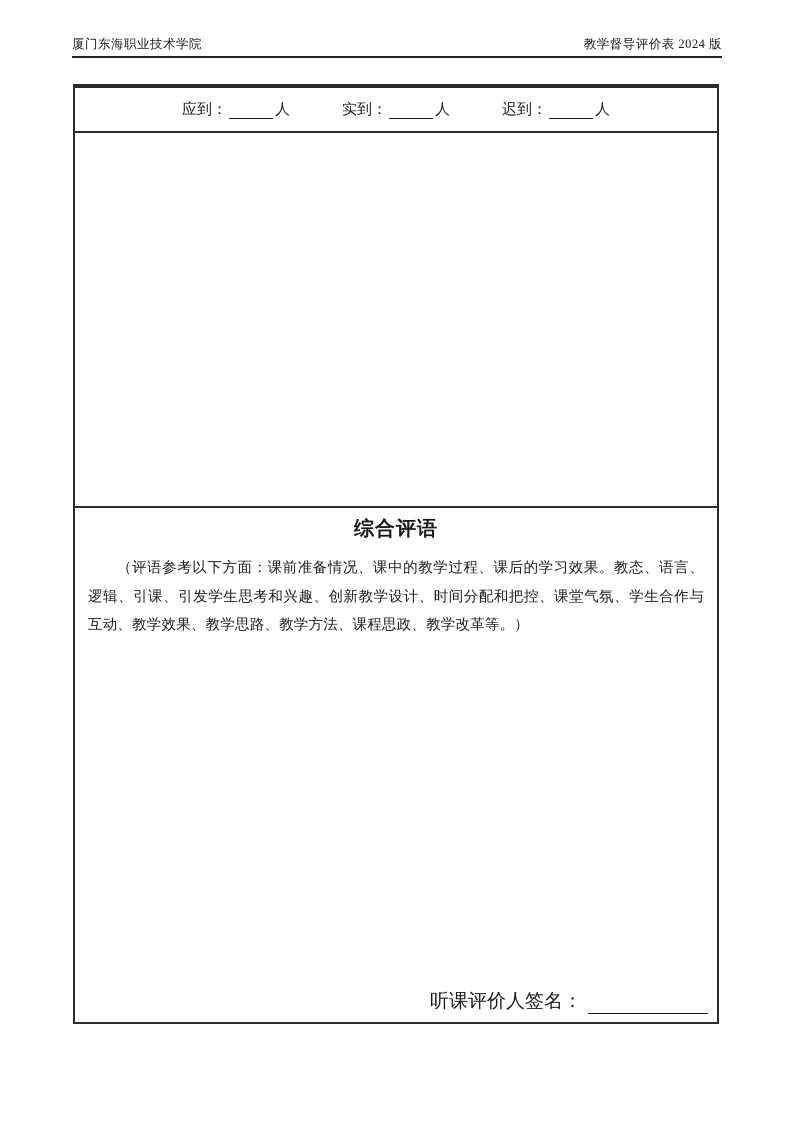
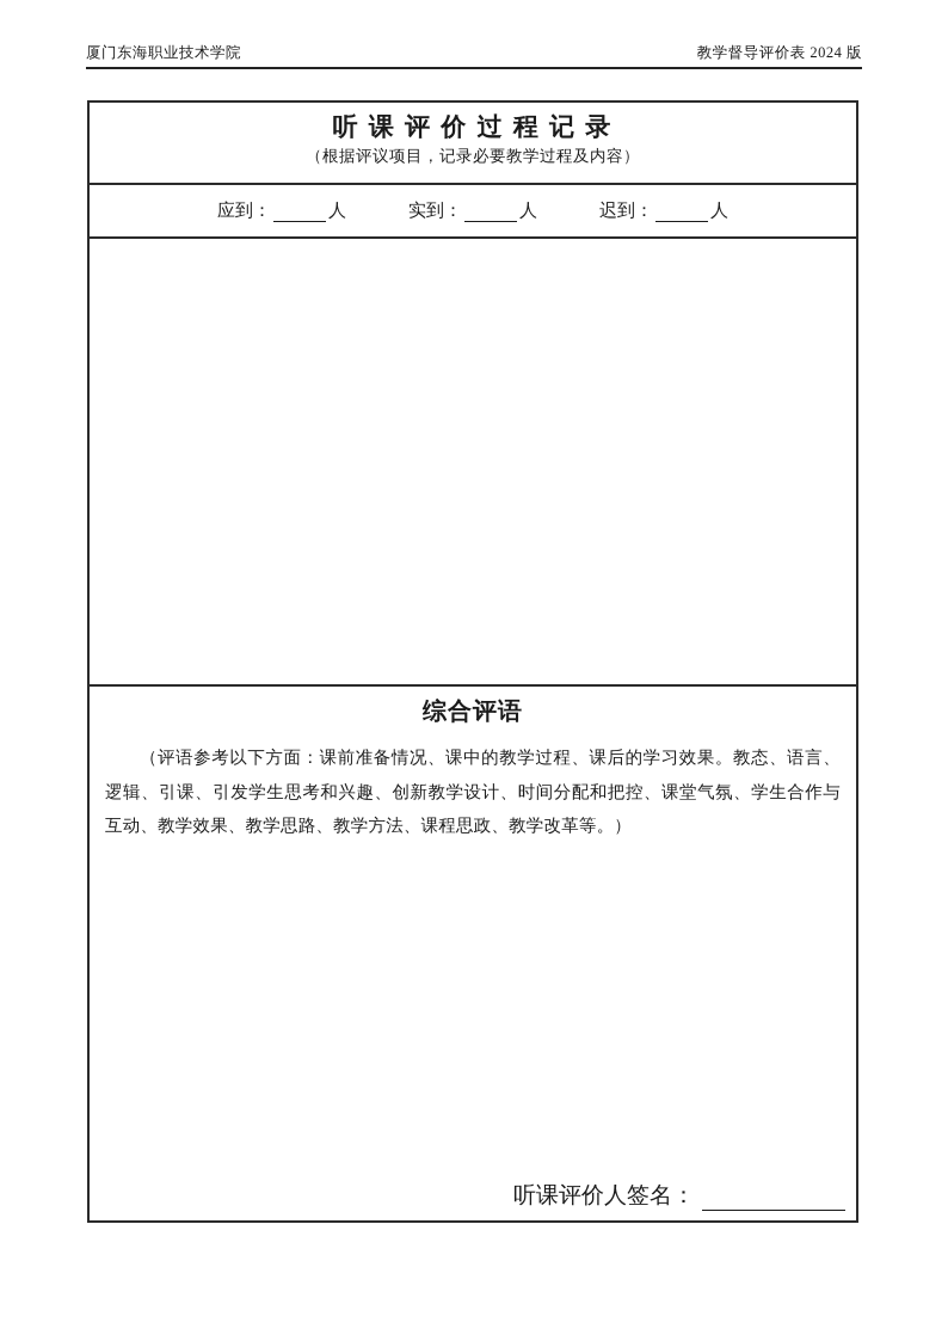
  厦门东海职业技术学院
  教学督导评价表 2024 版
+ 听 课 评 价 过 程 记 录
+ （根据评议项目，记录必要教学过程及内容）
  应到：
  人
  实到：
  人
  迟到：
  人
  综合评语
  （评语参考以下方面：课前准备情况、课中的教学过程、课后的学习效果。教态、语言、逻辑、引课、引发学生思考和兴趣、创新教学设计、时间分配和把控、课堂气氛、学生合作与互动、教学效果、教学思路、教学方法、课程思政、教学改革等。）
  听课评价人签名：
